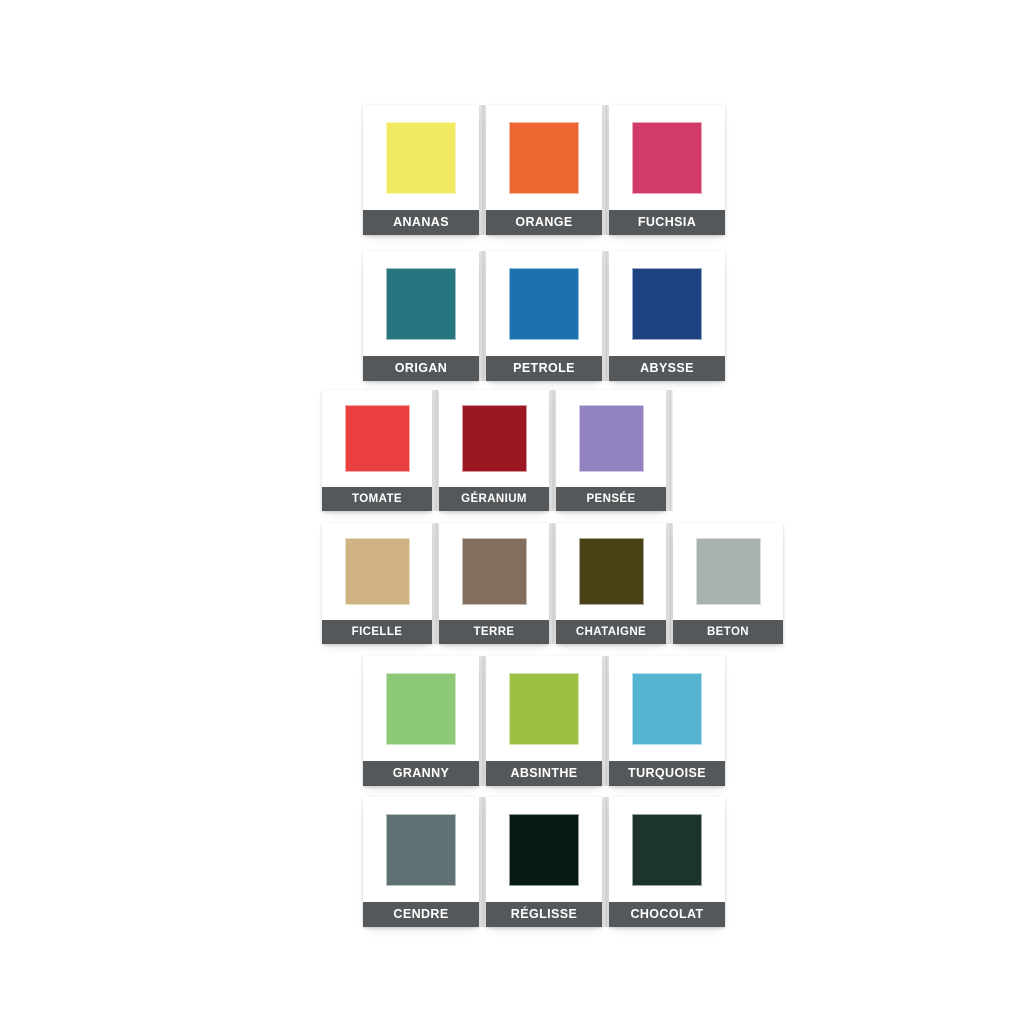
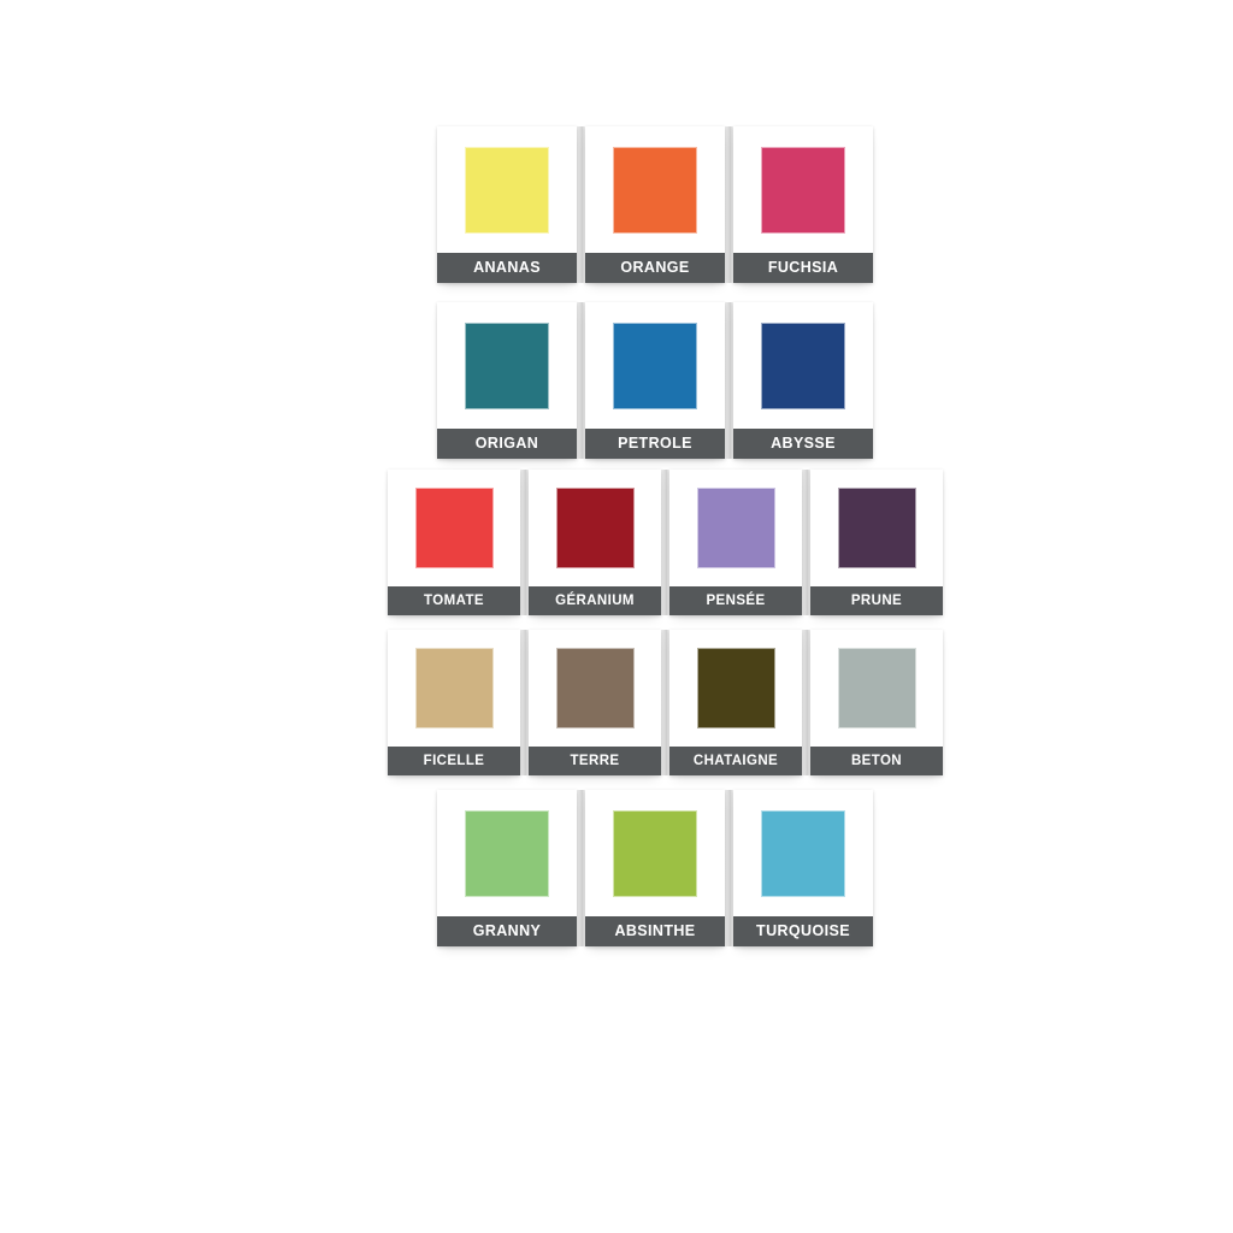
  ANANAS
  ORANGE
  FUCHSIA
  ORIGAN
  PETROLE
  ABYSSE
  TOMATE
  GÉRANIUM
  PENSÉE
+ PRUNE
  FICELLE
  TERRE
  CHATAIGNE
  BETON
  GRANNY
  ABSINTHE
  TURQUOISE
- CENDRE
- RÉGLISSE
- CHOCOLAT
